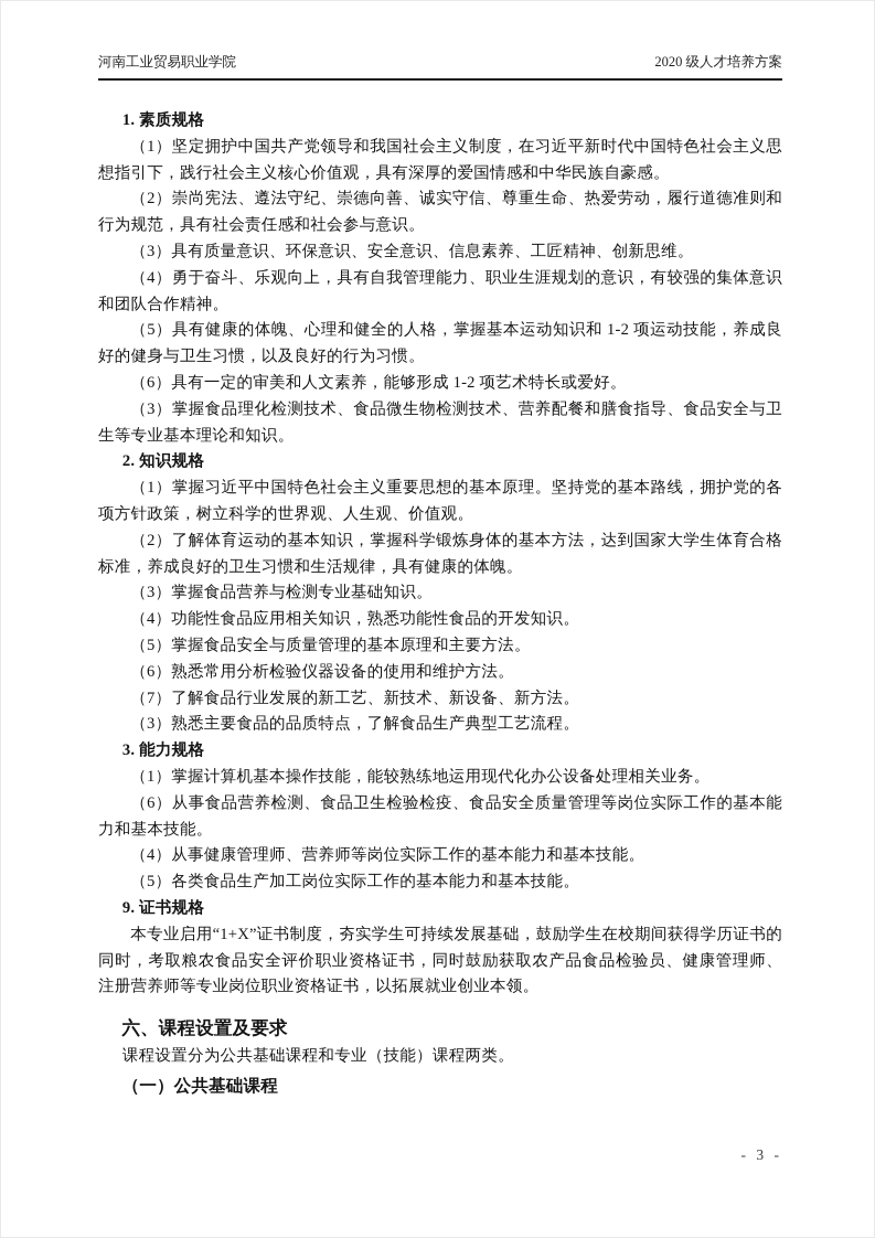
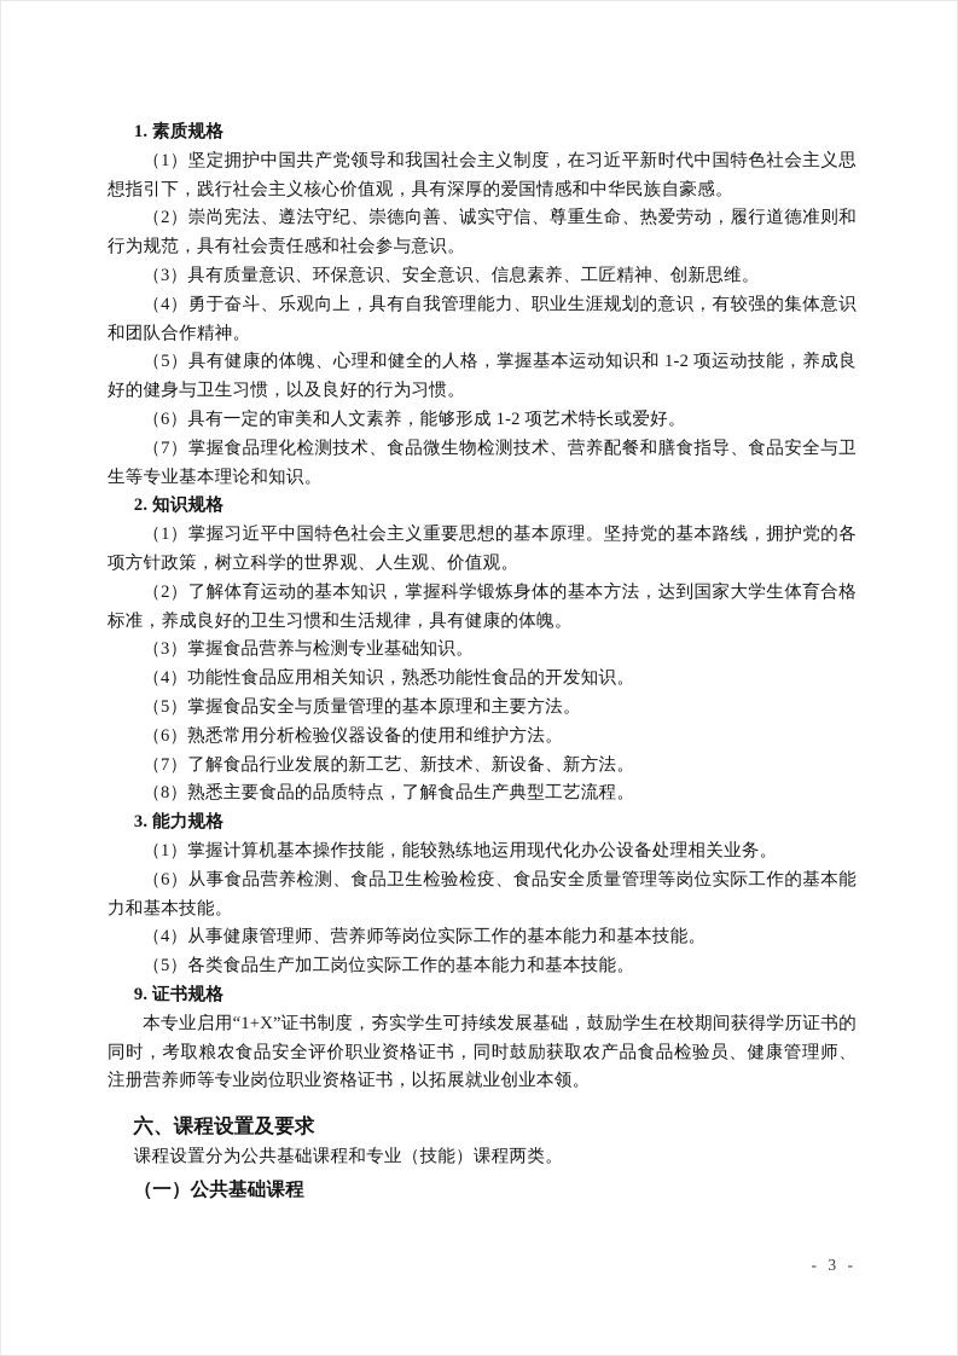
- 河南工业贸易职业学院
- 2020 级人才培养方案
  1. 素质规格
  （1）坚定拥护中国共产党领导和我国社会主义制度，在习近平新时代中国特色社会主义思想指引下，践行社会主义核心价值观，具有深厚的爱国情感和中华民族自豪感。
  （2）崇尚宪法、遵法守纪、崇德向善、诚实守信、尊重生命、热爱劳动，履行道德准则和行为规范，具有社会责任感和社会参与意识。
  （3）具有质量意识、环保意识、安全意识、信息素养、工匠精神、创新思维。
  （4）勇于奋斗、乐观向上，具有自我管理能力、职业生涯规划的意识，有较强的集体意识和团队合作精神。
  （5）具有健康的体魄、心理和健全的人格，掌握基本运动知识和 1-2 项运动技能，养成良好的健身与卫生习惯，以及良好的行为习惯。
  （6）具有一定的审美和人文素养，能够形成 1-2 项艺术特长或爱好。
- （3）掌握食品理化检测技术、食品微生物检测技术、营养配餐和膳食指导、食品安全与卫生等专业基本理论和知识。
+ （7）掌握食品理化检测技术、食品微生物检测技术、营养配餐和膳食指导、食品安全与卫生等专业基本理论和知识。
  2. 知识规格
  （1）掌握习近平中国特色社会主义重要思想的基本原理。坚持党的基本路线，拥护党的各项方针政策，树立科学的世界观、人生观、价值观。
  （2）了解体育运动的基本知识，掌握科学锻炼身体的基本方法，达到国家大学生体育合格标准，养成良好的卫生习惯和生活规律，具有健康的体魄。
  （3）掌握食品营养与检测专业基础知识。
  （4）功能性食品应用相关知识，熟悉功能性食品的开发知识。
  （5）掌握食品安全与质量管理的基本原理和主要方法。
  （6）熟悉常用分析检验仪器设备的使用和维护方法。
  （7）了解食品行业发展的新工艺、新技术、新设备、新方法。
- （3）熟悉主要食品的品质特点，了解食品生产典型工艺流程。
+ （8）熟悉主要食品的品质特点，了解食品生产典型工艺流程。
  3. 能力规格
  （1）掌握计算机基本操作技能，能较熟练地运用现代化办公设备处理相关业务。
  （6）从事食品营养检测、食品卫生检验检疫、食品安全质量管理等岗位实际工作的基本能力和基本技能。
  （4）从事健康管理师、营养师等岗位实际工作的基本能力和基本技能。
  （5）各类食品生产加工岗位实际工作的基本能力和基本技能。
  9. 证书规格
  本专业启用“1+X”证书制度，夯实学生可持续发展基础，鼓励学生在校期间获得学历证书的同时，考取粮农食品安全评价职业资格证书，同时鼓励获取农产品食品检验员、健康管理师、注册营养师等专业岗位职业资格证书，以拓展就业创业本领。
  六、课程设置及要求
  课程设置分为公共基础课程和专业（技能）课程两类。
  （一）公共基础课程
  - 3 -
